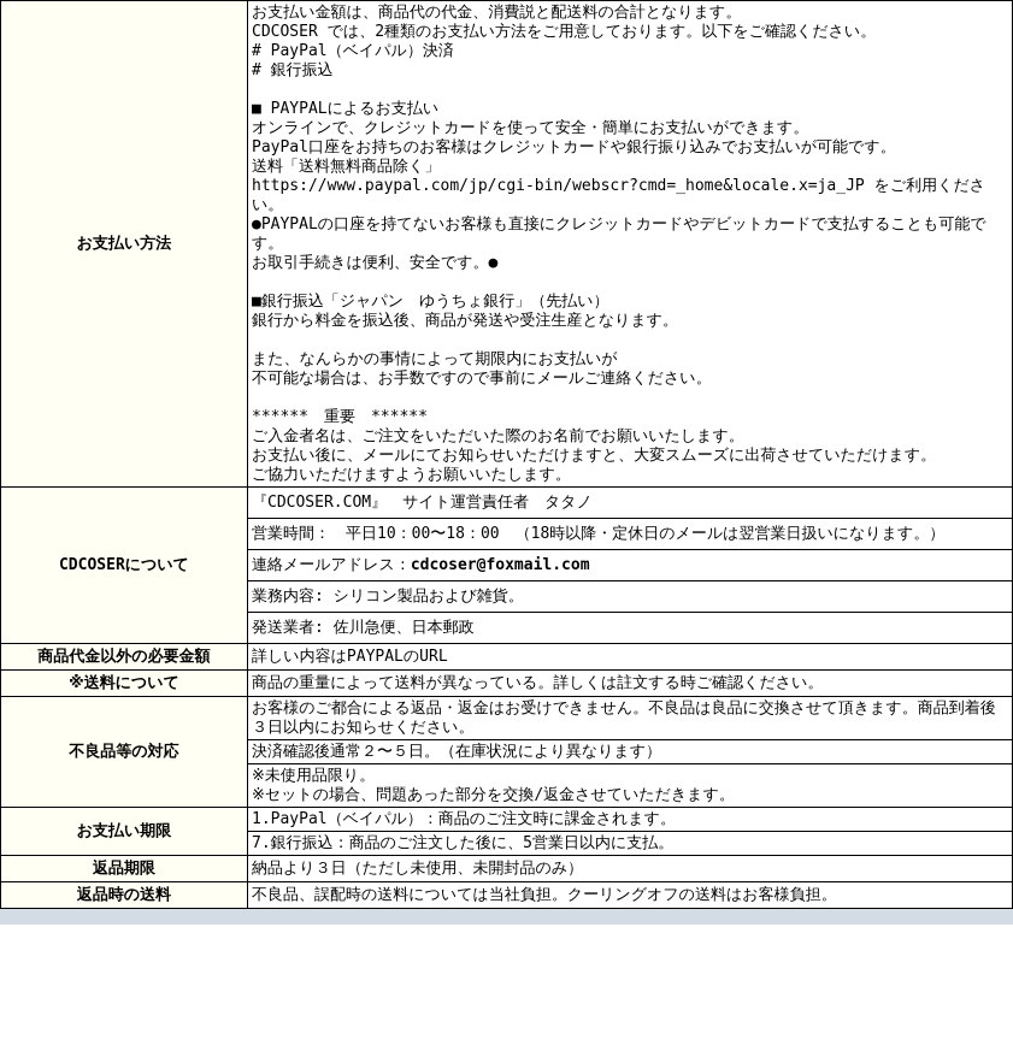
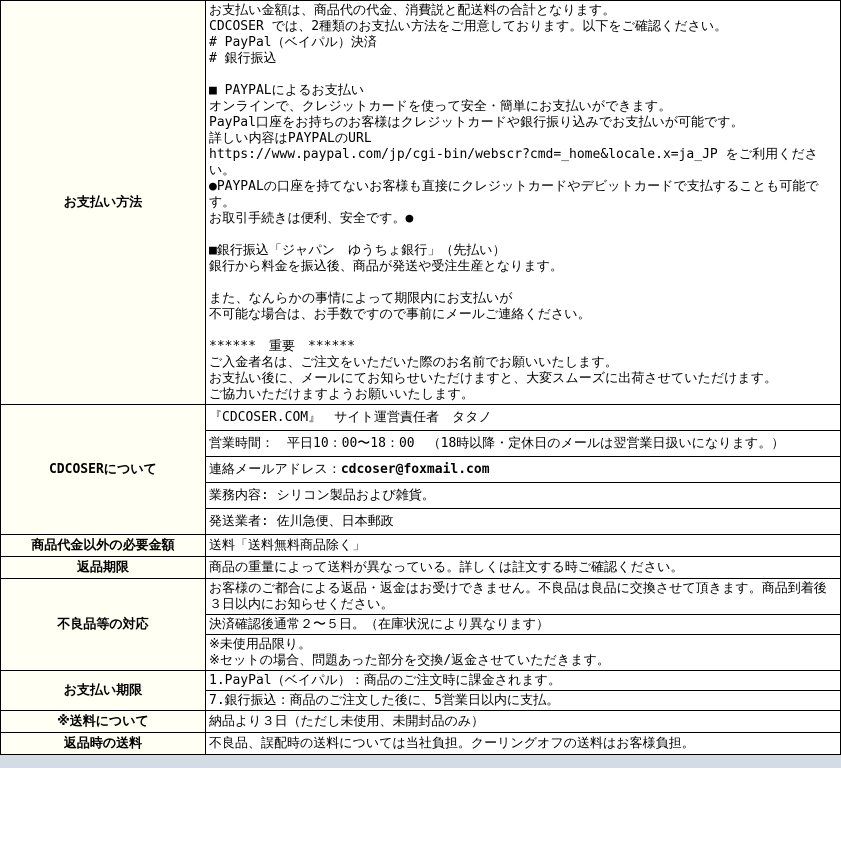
- お支払い方法	お支払い金額は、商品代の代金、消費説と配送料の合計となります。CDCOSER では、2種類のお支払い方法をご用意しております。以下をご確認ください。# PayPal（ベイパル）決済# 銀行振込■ PAYPALによるお支払いオンラインで、クレジットカードを使って安全・簡単にお支払いができます。PayPal口座をお持ちのお客様はクレジットカードや銀行振り込みでお支払いが可能です。送料「送料無料商品除く」https://www.paypal.com/jp/cgi-bin/webscr?cmd=_home&locale.x=ja_JP をご利用ください。●PAYPALの口座を持てないお客様も直接にクレジットカードやデビットカードで支払することも可能です。お取引手続きは便利、安全です。●■銀行振込「ジャパン ゆうちょ銀行」（先払い）銀行から料金を振込後、商品が発送や受注生産となります。また、なんらかの事情によって期限内にお支払いが不可能な場合は、お手数ですので事前にメールご連絡ください。****** 重要 ******ご入金者名は、ご注文をいただいた際のお名前でお願いいたします。お支払い後に、メールにてお知らせいただけますと、大変スムーズに出荷させていただけます。ご協力いただけますようお願いいたします。
+ お支払い方法	お支払い金額は、商品代の代金、消費説と配送料の合計となります。CDCOSER では、2種類のお支払い方法をご用意しております。以下をご確認ください。# PayPal（ベイパル）決済# 銀行振込■ PAYPALによるお支払いオンラインで、クレジットカードを使って安全・簡単にお支払いができます。PayPal口座をお持ちのお客様はクレジットカードや銀行振り込みでお支払いが可能です。詳しい内容はPAYPALのURLhttps://www.paypal.com/jp/cgi-bin/webscr?cmd=_home&locale.x=ja_JP をご利用ください。●PAYPALの口座を持てないお客様も直接にクレジットカードやデビットカードで支払することも可能です。お取引手続きは便利、安全です。●■銀行振込「ジャパン ゆうちょ銀行」（先払い）銀行から料金を振込後、商品が発送や受注生産となります。また、なんらかの事情によって期限内にお支払いが不可能な場合は、お手数ですので事前にメールご連絡ください。****** 重要 ******ご入金者名は、ご注文をいただいた際のお名前でお願いいたします。お支払い後に、メールにてお知らせいただけますと、大変スムーズに出荷させていただけます。ご協力いただけますようお願いいたします。
  CDCOSERについて	『CDCOSER.COM』 サイト運営責任者 タタノ営業時間： 平日10：00〜18：00 （18時以降・定休日のメールは翌営業日扱いになります。）連絡メールアドレス：cdcoser@foxmail.com業務内容: シリコン製品および雑貨。発送業者: 佐川急便、日本郵政
- 商品代金以外の必要金額	詳しい内容はPAYPALのURL
+ 商品代金以外の必要金額	送料「送料無料商品除く」
- ※送料について	商品の重量によって送料が異なっている。詳しくは註文する時ご確認ください。
+ 返品期限	商品の重量によって送料が異なっている。詳しくは註文する時ご確認ください。
  不良品等の対応	お客様のご都合による返品・返金はお受けできません。不良品は良品に交換させて頂きます。商品到着後３日以内にお知らせください。決済確認後通常２〜５日。（在庫状況により異なります）※未使用品限り。※セットの場合、問題あった部分を交換/返金させていただきます。
  お支払い期限	1.PayPal（ベイパル）：商品のご注文時に課金されます。7.銀行振込：商品のご注文した後に、5営業日以内に支払。
- 返品期限	納品より３日（ただし未使用、未開封品のみ）
+ ※送料について	納品より３日（ただし未使用、未開封品のみ）
  返品時の送料	不良品、誤配時の送料については当社負担。クーリングオフの送料はお客様負担。
